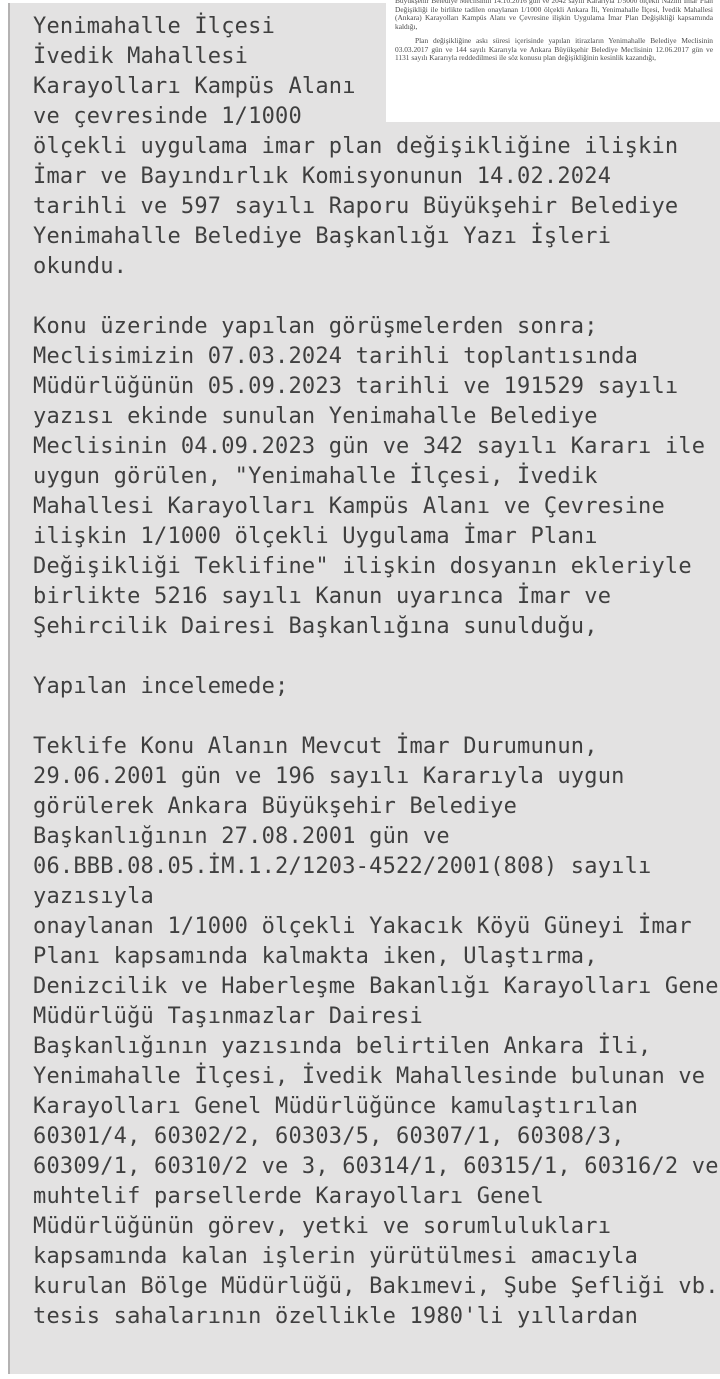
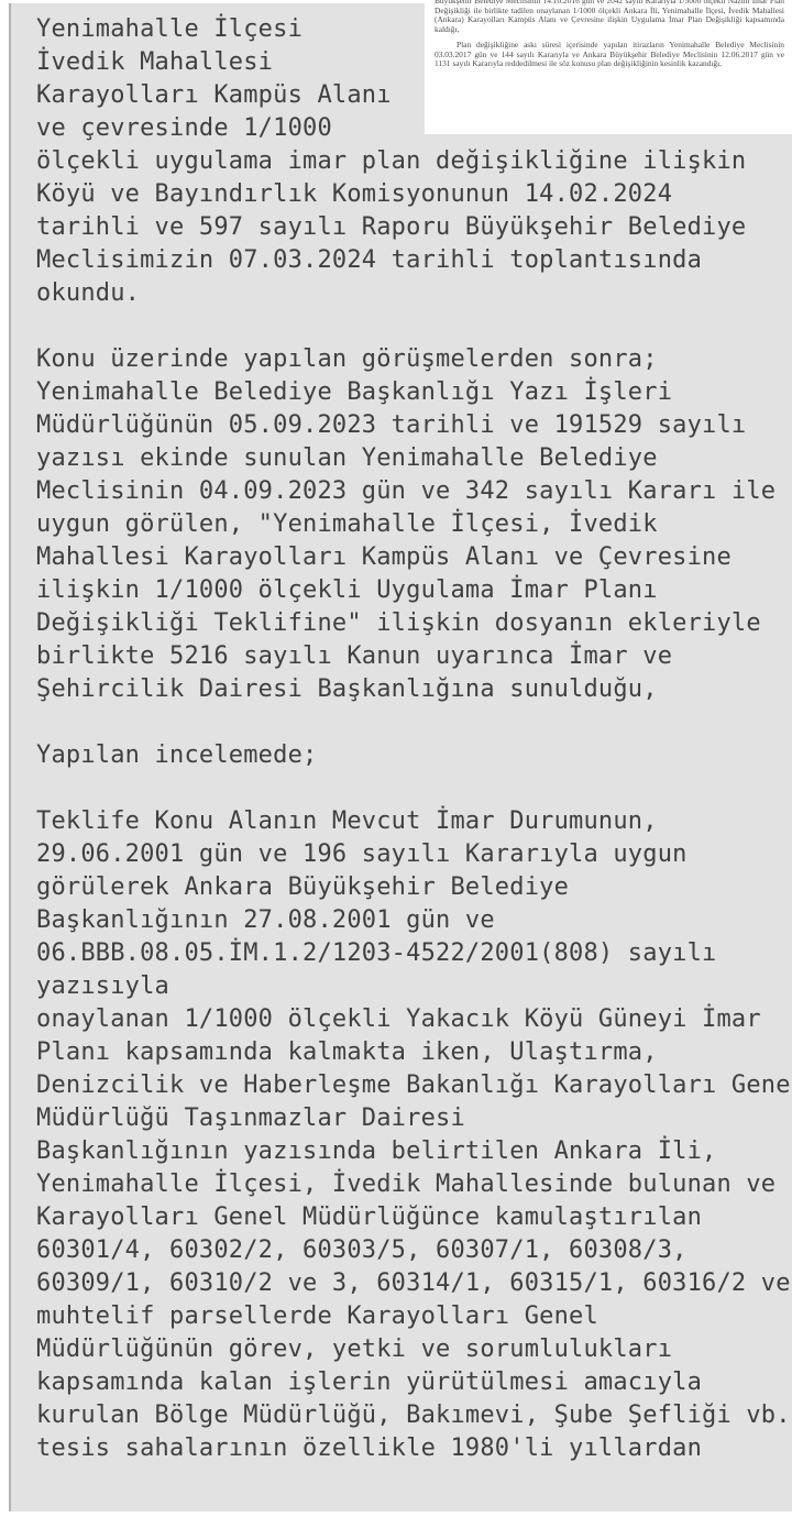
  Yenimahalle İlçesi
  İvedik Mahallesi
  Karayolları Kampüs Alanı
  ve çevresinde 1/1000
  ölçekli uygulama imar plan değişikliğine ilişkin
- İmar ve Bayındırlık Komisyonunun 14.02.2024
+ Köyü ve Bayındırlık Komisyonunun 14.02.2024
  tarihli ve 597 sayılı Raporu Büyükşehir Belediye
- Yenimahalle Belediye Başkanlığı Yazı İşleri
+ Meclisimizin 07.03.2024 tarihli toplantısında
  okundu.
  Konu üzerinde yapılan görüşmelerden sonra;
- Meclisimizin 07.03.2024 tarihli toplantısında
+ Yenimahalle Belediye Başkanlığı Yazı İşleri
  Müdürlüğünün 05.09.2023 tarihli ve 191529 sayılı
  yazısı ekinde sunulan Yenimahalle Belediye
  Meclisinin 04.09.2023 gün ve 342 sayılı Kararı ile
  uygun görülen, "Yenimahalle İlçesi, İvedik
  Mahallesi Karayolları Kampüs Alanı ve Çevresine
  ilişkin 1/1000 ölçekli Uygulama İmar Planı
  Değişikliği Teklifine" ilişkin dosyanın ekleriyle
  birlikte 5216 sayılı Kanun uyarınca İmar ve
  Şehircilik Dairesi Başkanlığına sunulduğu,
  Yapılan incelemede;
  Teklife Konu Alanın Mevcut İmar Durumunun,
  29.06.2001 gün ve 196 sayılı Kararıyla uygun
  görülerek Ankara Büyükşehir Belediye
  Başkanlığının 27.08.2001 gün ve
  06.BBB.08.05.İM.1.2/1203-4522/2001(808) sayılı
  yazısıyla
  onaylanan 1/1000 ölçekli Yakacık Köyü Güneyi İmar
  Planı kapsamında kalmakta iken, Ulaştırma,
  Denizcilik ve Haberleşme Bakanlığı Karayolları Gene
  Müdürlüğü Taşınmazlar Dairesi
  Başkanlığının yazısında belirtilen Ankara İli,
  Yenimahalle İlçesi, İvedik Mahallesinde bulunan ve
  Karayolları Genel Müdürlüğünce kamulaştırılan
  60301/4, 60302/2, 60303/5, 60307/1, 60308/3,
  60309/1, 60310/2 ve 3, 60314/1, 60315/1, 60316/2 ve
  muhtelif parsellerde Karayolları Genel
  Müdürlüğünün görev, yetki ve sorumlulukları
  kapsamında kalan işlerin yürütülmesi amacıyla
  kurulan Bölge Müdürlüğü, Bakımevi, Şube Şefliği vb.
  tesis sahalarının özellikle 1980'li yıllardan
  Büyükşehir Belediye Meclisinin 14.10.2016 gün ve 2042 sayılı Kararıyla 1/5000 ölçekli Nazım İmar Plan Değişikliği ile birlikte tadilen onaylanan 1/1000 ölçekli Ankara İli, Yenimahalle İlçesi, İvedik Mahallesi (Ankara) Karayolları Kampüs Alanı ve Çevresine ilişkin Uygulama İmar Plan Değişikliği kapsamında kaldığı,
  Plan değişikliğine askı süresi içerisinde yapılan itirazların Yenimahalle Belediye Meclisinin 03.03.2017 gün ve 144 sayılı Kararıyla ve Ankara Büyükşehir Belediye Meclisinin 12.06.2017 gün ve 1131 sayılı Kararıyla reddedilmesi ile söz konusu plan değişikliğinin kesinlik kazandığı,
